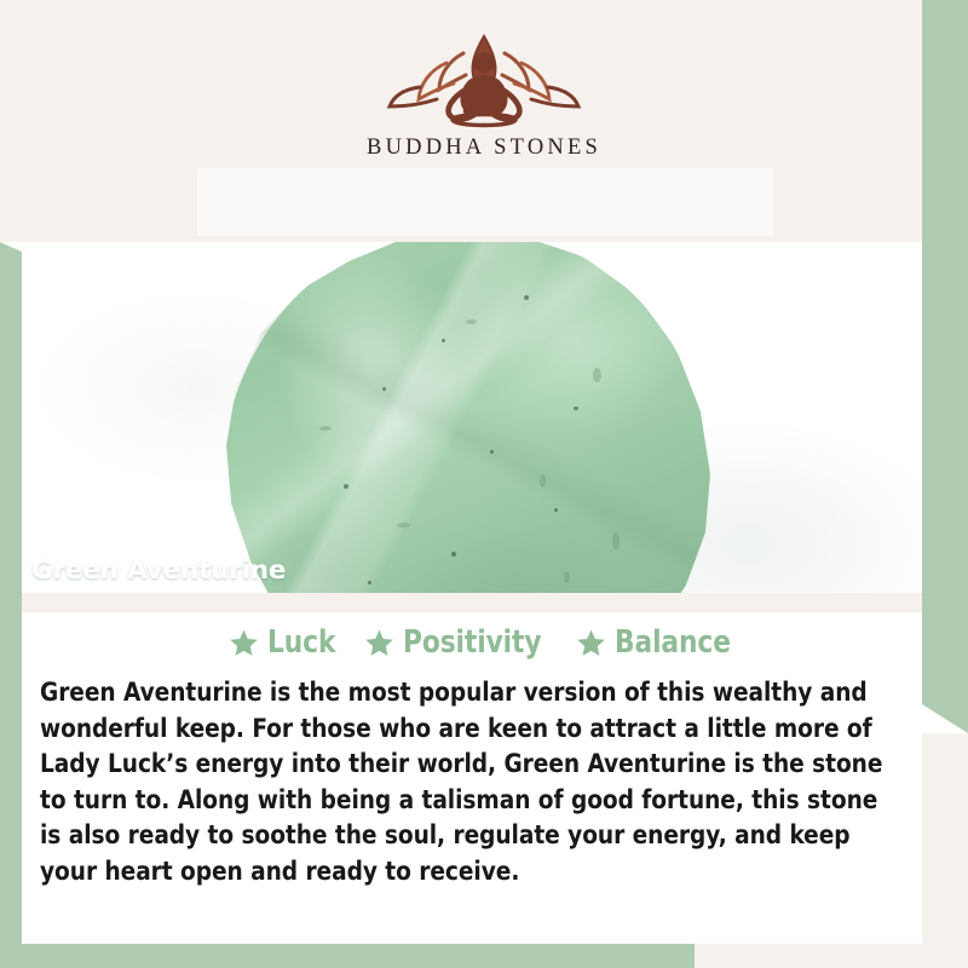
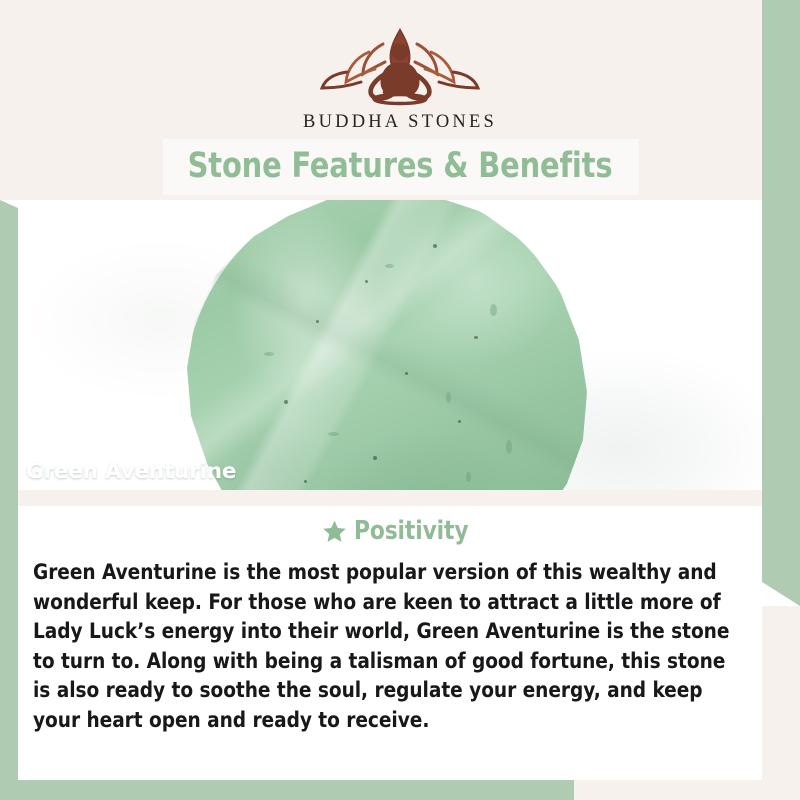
  BUDDHA STONES
+ Stone Features & Benefits
  Green Aventurine
- Luck
  Positivity
- Balance
  Green Aventurine is the most popular version of this wealthy and wonderful keep. For those who are keen to attract a little more of Lady Luck’s energy into their world, Green Aventurine is the stone to turn to. Along with being a talisman of good fortune, this stone is also ready to soothe the soul, regulate your energy, and keep your heart open and ready to receive.
